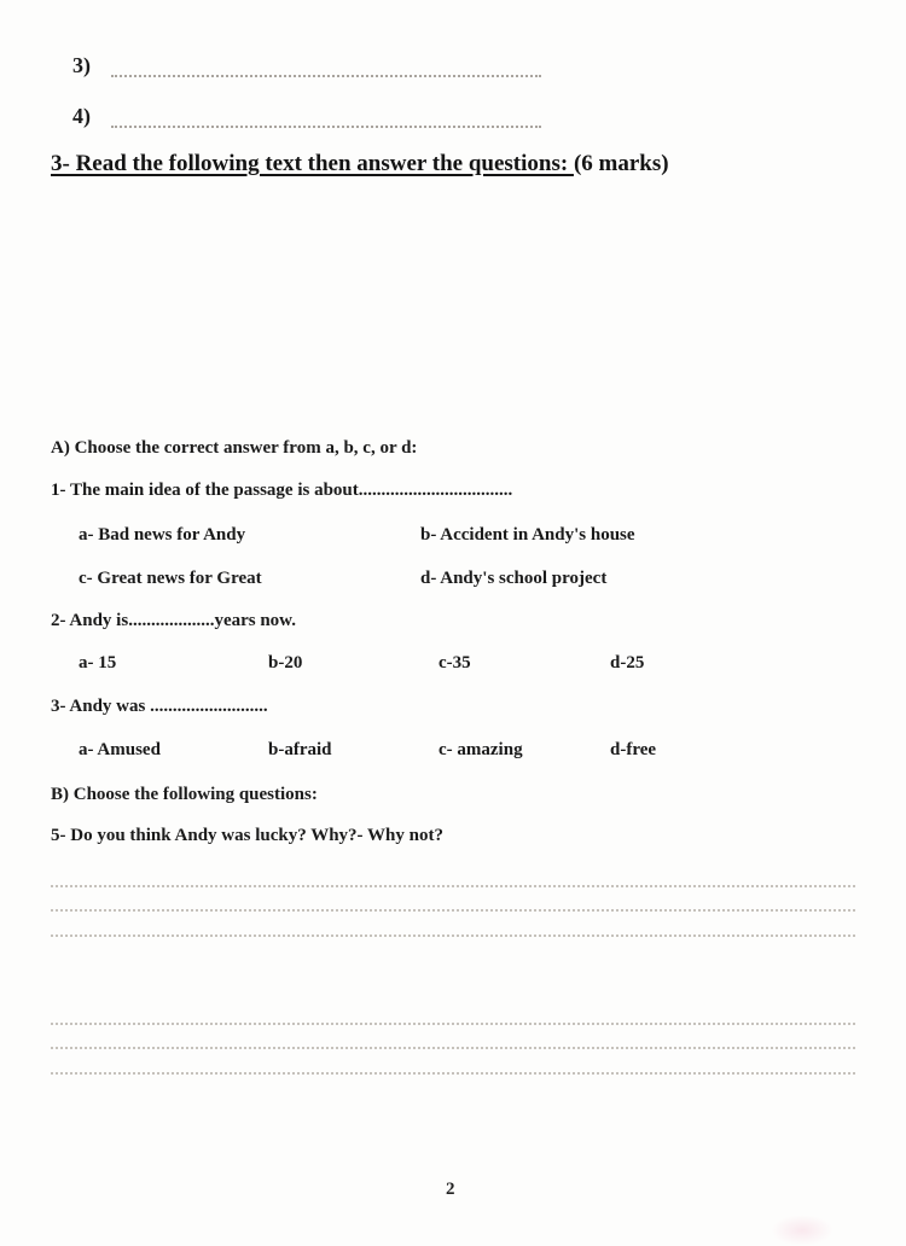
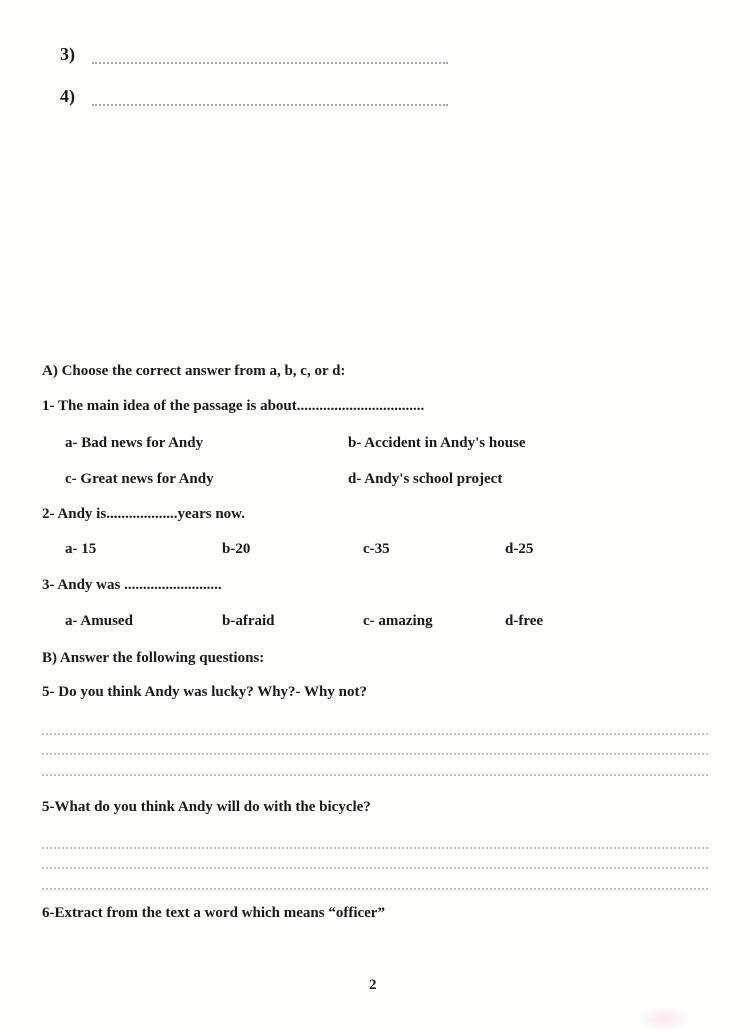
  3)
  4)
- 3- Read the following text then answer the questions: (6 marks)
  A) Choose the correct answer from a, b, c, or d:
  1- The main idea of the passage is about..................................
  a- Bad news for Andy
  b- Accident in Andy's house
- c- Great news for Great
+ c- Great news for Andy
  d- Andy's school project
  2- Andy is...................years now.
  a- 15
  b-20
  c-35
  d-25
  3- Andy was ..........................
  a- Amused
  b-afraid
  c- amazing
  d-free
- B) Choose the following questions:
+ B) Answer the following questions:
  5- Do you think Andy was lucky? Why?- Why not?
+ 5-What do you think Andy will do with the bicycle?
+ 6-Extract from the text a word which means “officer”
  2
